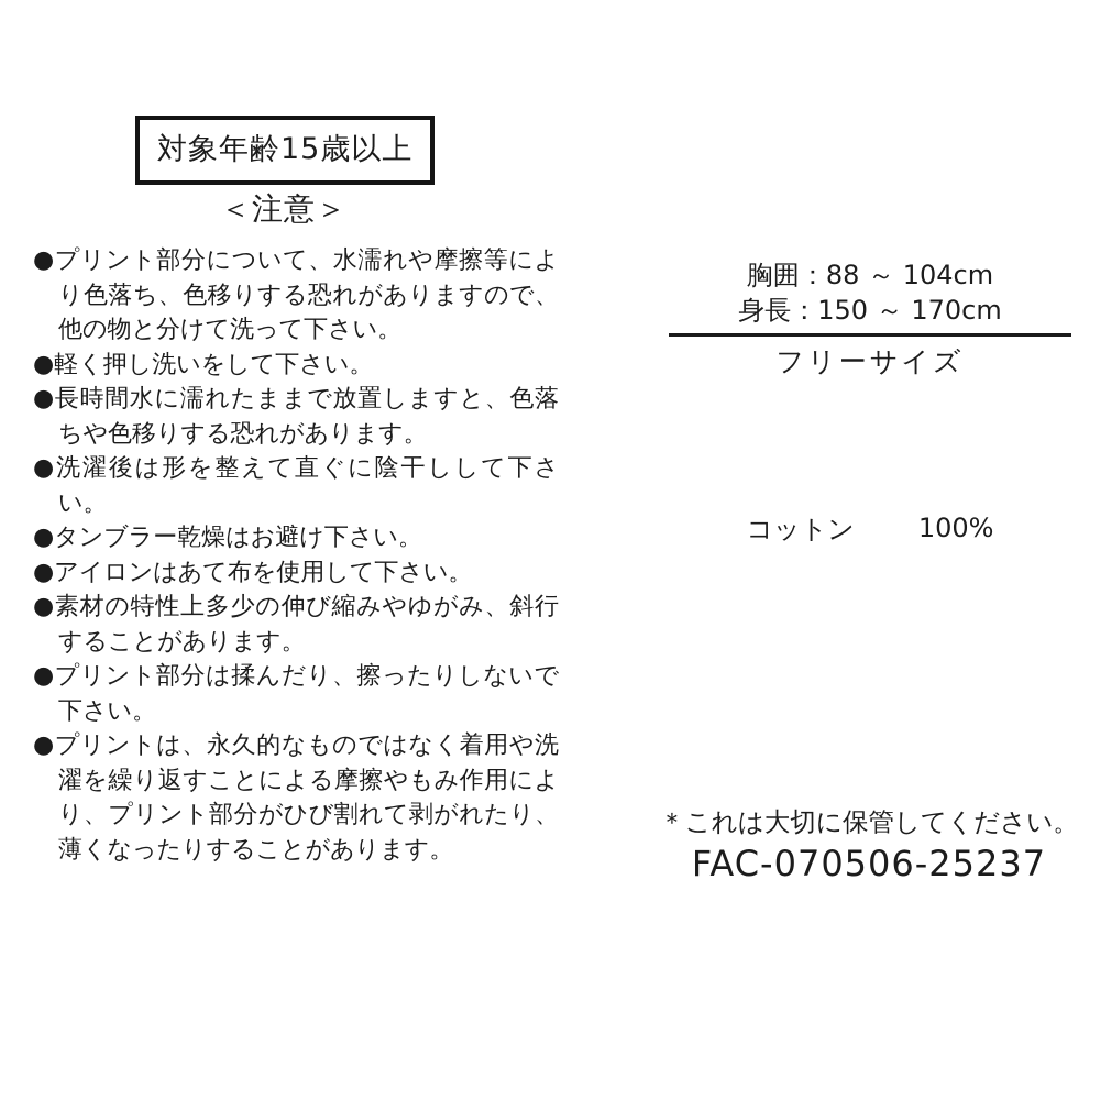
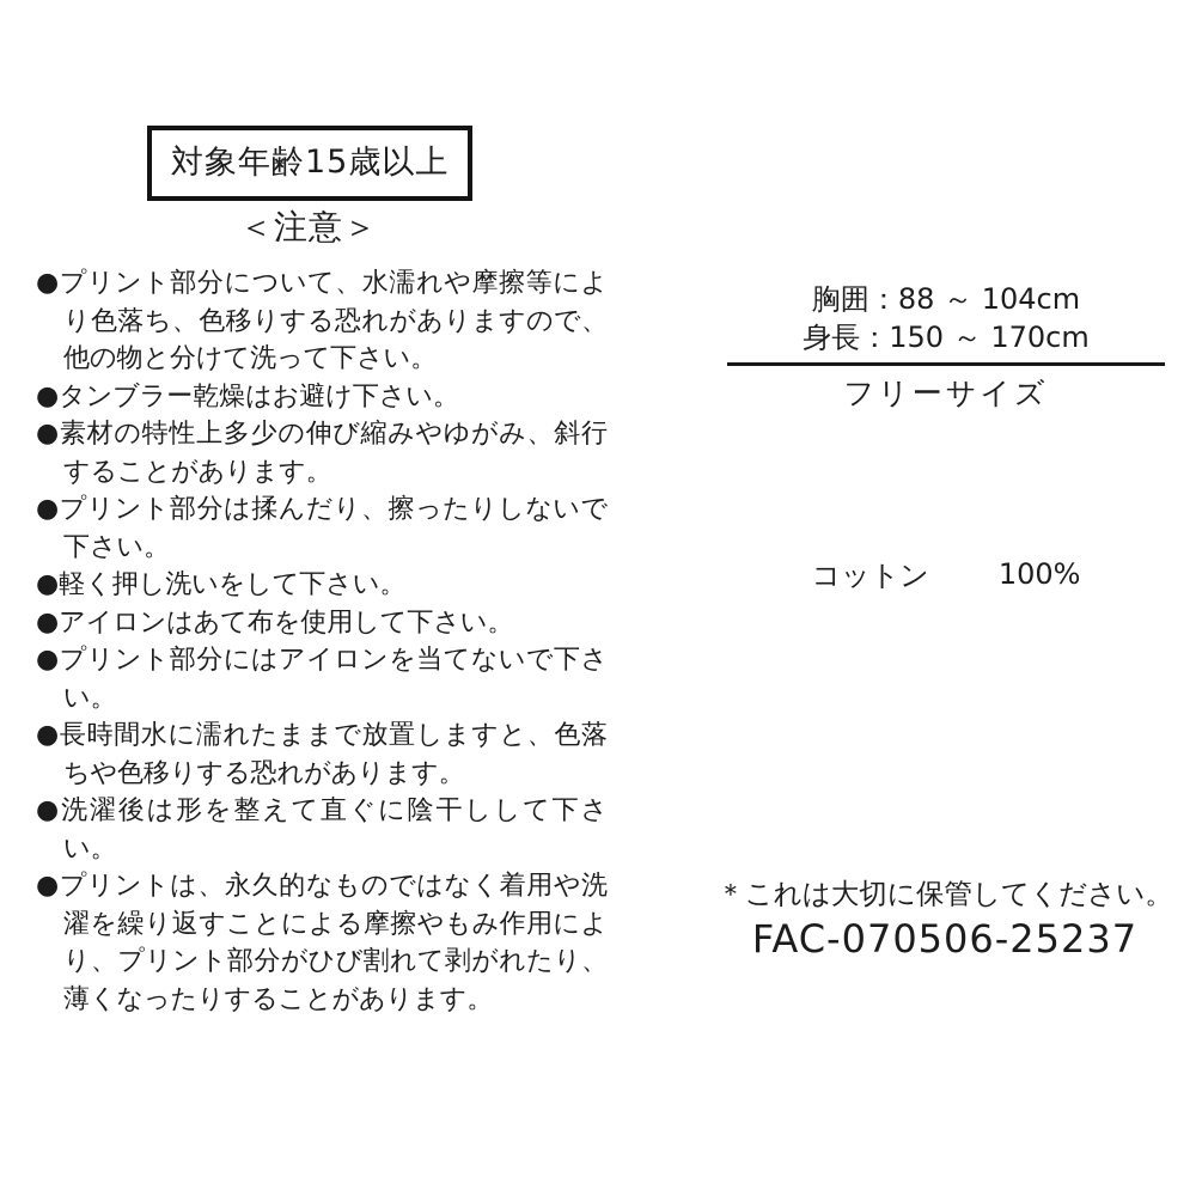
  対象年齢15歳以上
  ＜注意＞
  ●プリント部分について、水濡れや摩擦等により色落ち、色移りする恐れがありますので、他の物と分けて洗って下さい。
- ●軽く押し洗いをして下さい。
+ ●タンブラー乾燥はお避け下さい。
- ●長時間水に濡れたままで放置しますと、色落ちや色移りする恐れがあります。
+ ●素材の特性上多少の伸び縮みやゆがみ、斜行することがあります。
- ●洗濯後は形を整えて直ぐに陰干しして下さい。
+ ●プリント部分は揉んだり、擦ったりしないで下さい。
- ●タンブラー乾燥はお避け下さい。
+ ●軽く押し洗いをして下さい。
  ●アイロンはあて布を使用して下さい。
+ ●プリント部分にはアイロンを当てないで下さい。
- ●素材の特性上多少の伸び縮みやゆがみ、斜行することがあります。
+ ●長時間水に濡れたままで放置しますと、色落ちや色移りする恐れがあります。
- ●プリント部分は揉んだり、擦ったりしないで下さい。
+ ●洗濯後は形を整えて直ぐに陰干しして下さい。
  ●プリントは、永久的なものではなく着用や洗濯を繰り返すことによる摩擦やもみ作用により、プリント部分がひび割れて剥がれたり、薄くなったりすることがあります。
  胸囲：88 ～ 104cm
  身長：150 ～ 170cm
  フリーサイズ
  コットン
  100%
  ＊これは大切に保管してください。
  FAC-070506-25237
